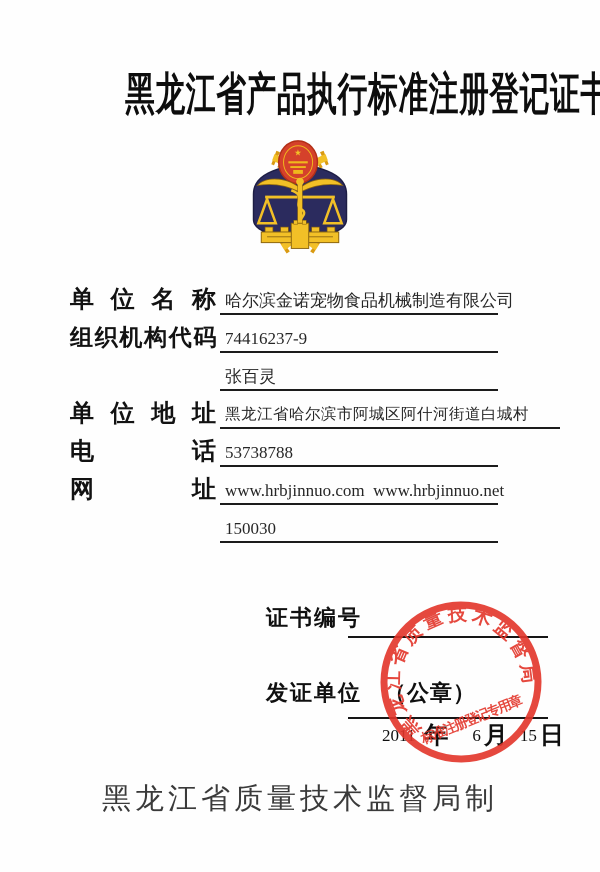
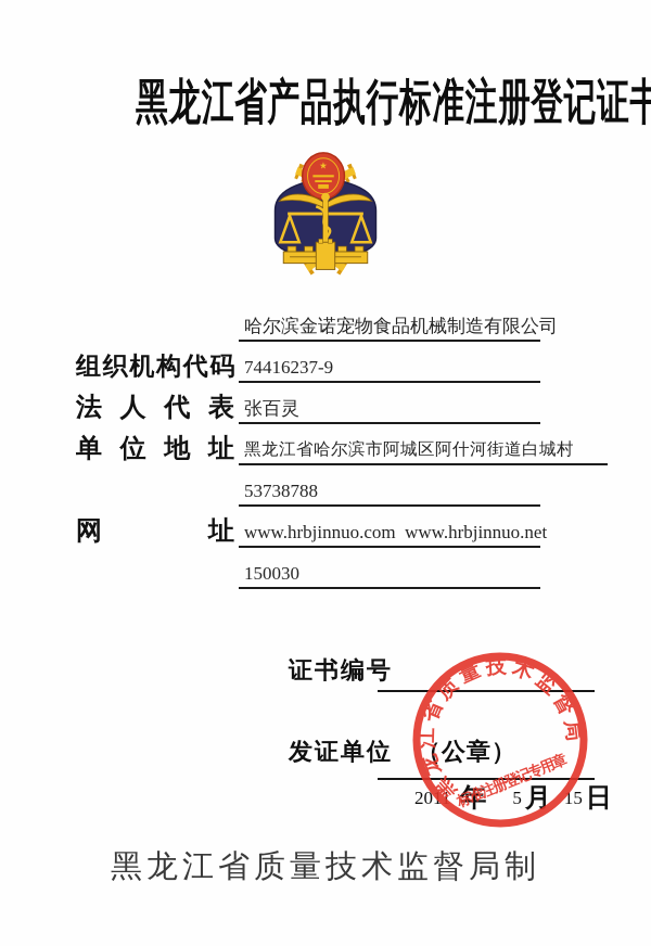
  黑龙江省产品执行标准注册登记证书
  ★
- 单位名称
  哈尔滨金诺宠物食品机械制造有限公司
  组织机构代码
  74416237-9
+ 法人代表
  张百灵
  单位地址
  黑龙江省哈尔滨市阿城区阿什河街道白城村
- 电话
  53738788
  网址
  www.hrbjinnuo.com www.hrbjinnuo.net
  150030
  证书编号
  发证单位
  （公章）
- 201 年 6 月 15 日
+ 201 年 5 月 15 日
  黑龙江省质量技术监督局制
